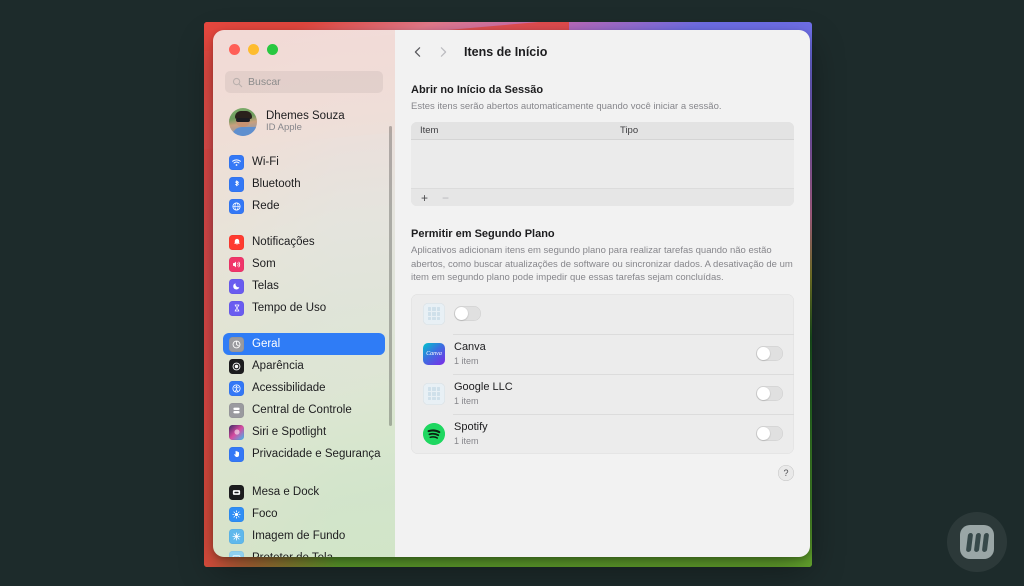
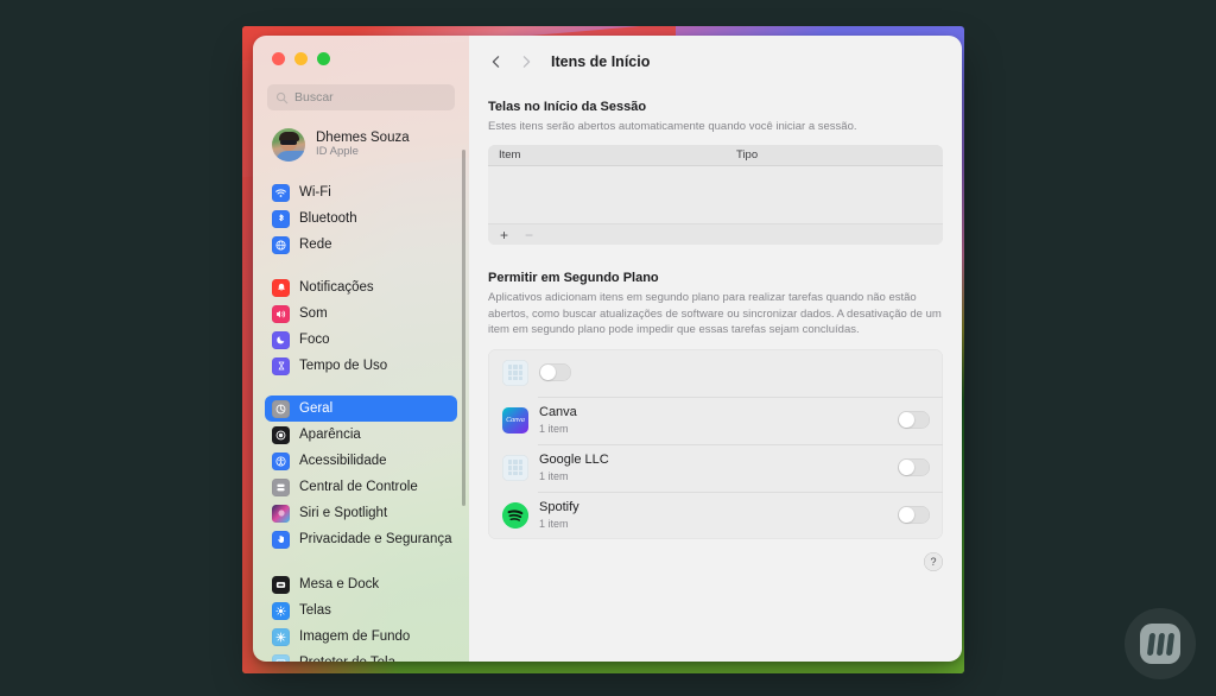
  Buscar
  Dhemes Souza
  ID Apple
  Wi-Fi
  Bluetooth
  Rede
  Notificações
  Som
- Telas
+ Foco
  Tempo de Uso
  Geral
  Aparência
  Acessibilidade
  Central de Controle
  Siri e Spotlight
  Privacidade e Segurança
  Mesa e Dock
- Foco
+ Telas
  Imagem de Fundo
  Itens de Início
- Abrir no Início da Sessão
+ Telas no Início da Sessão
  Estes itens serão abertos automaticamente quando você iniciar a sessão.
  Item
  Tipo
  +
  Permitir em Segundo Plano
  Aplicativos adicionam itens em segundo plano para realizar tarefas quando não estão abertos, como buscar atualizações de software ou sincronizar dados. A desativação de um item em segundo plano pode impedir que essas tarefas sejam concluídas.
  Canva
  1 item
  Google LLC
  1 item
  Spotify
  1 item
  ?
